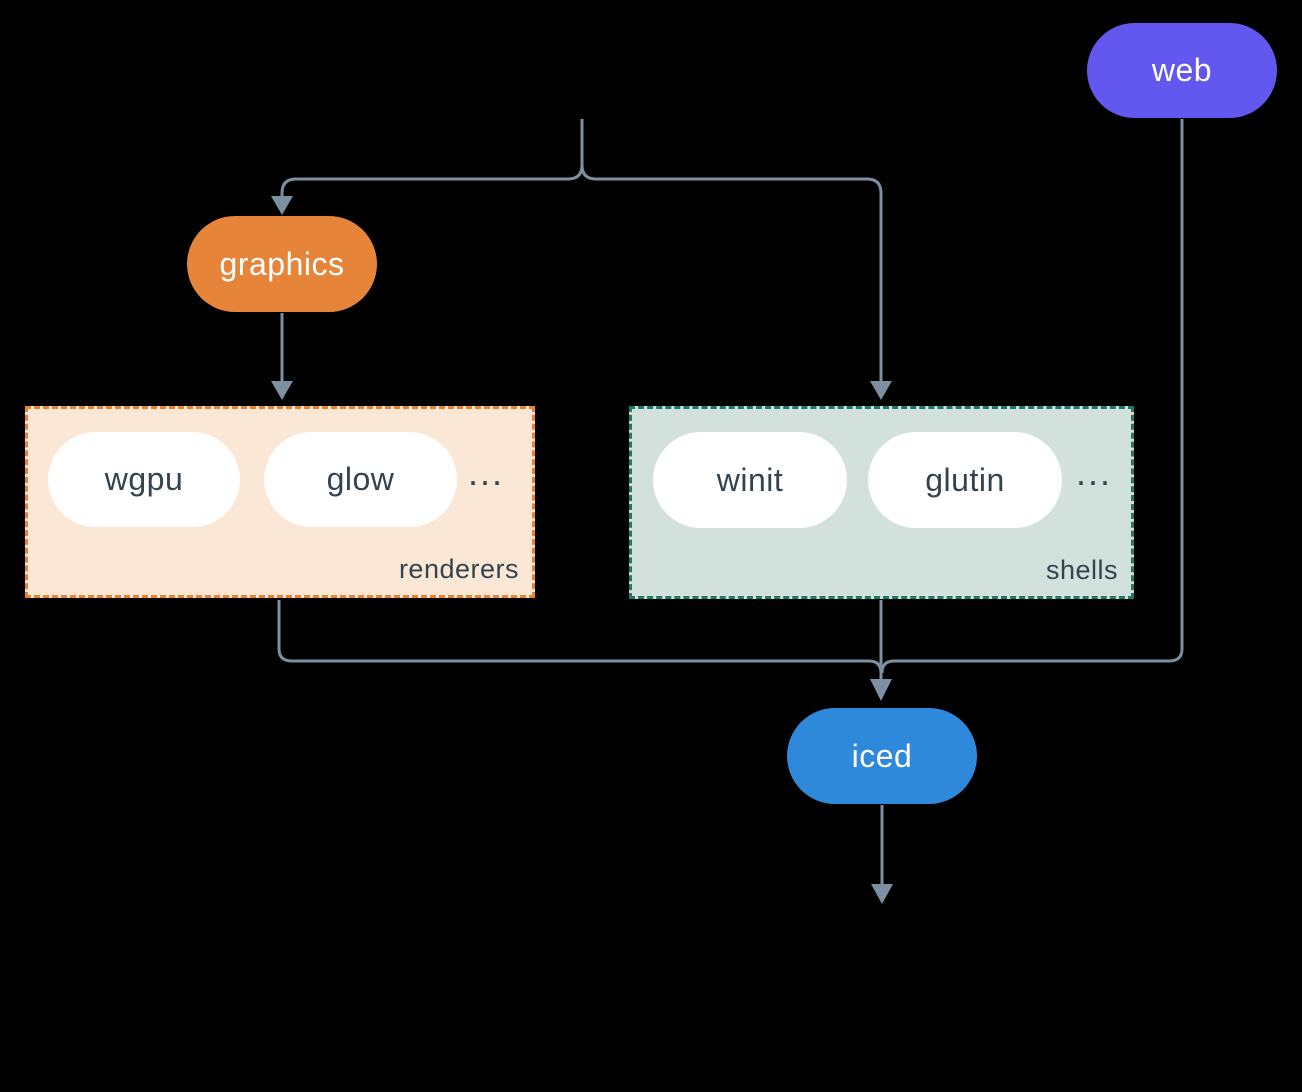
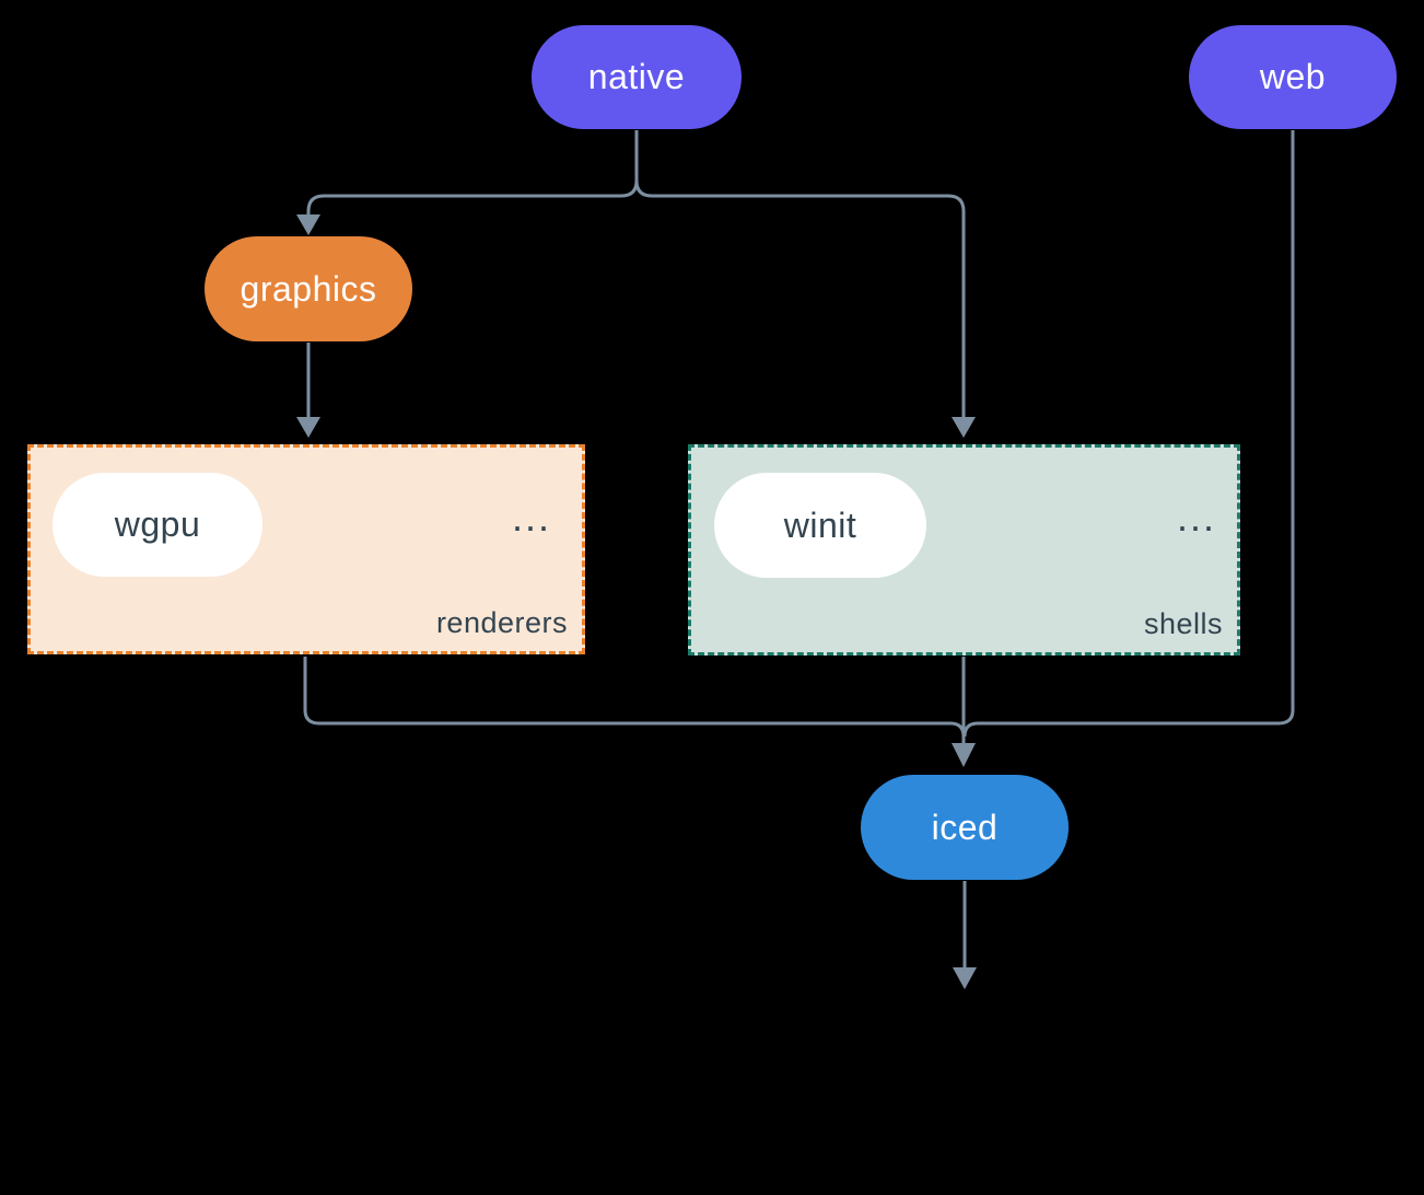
+ native
  web
  graphics
  renderers
  wgpu
- glow
  ...
  shells
  winit
- glutin
  ...
  iced
